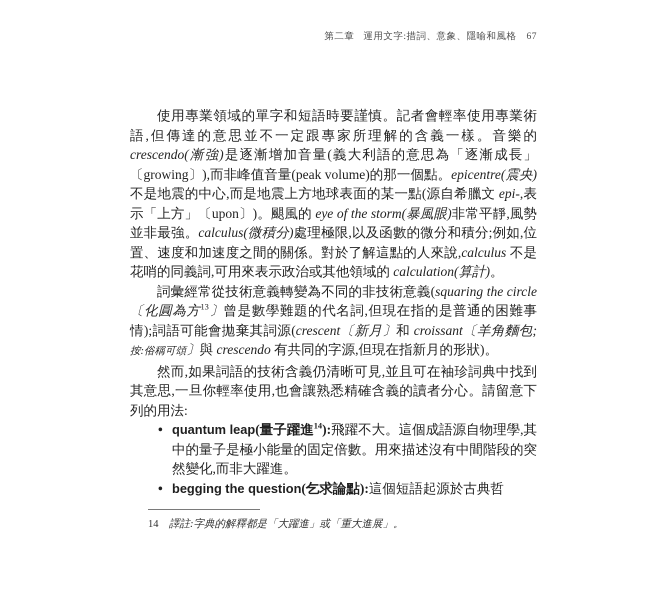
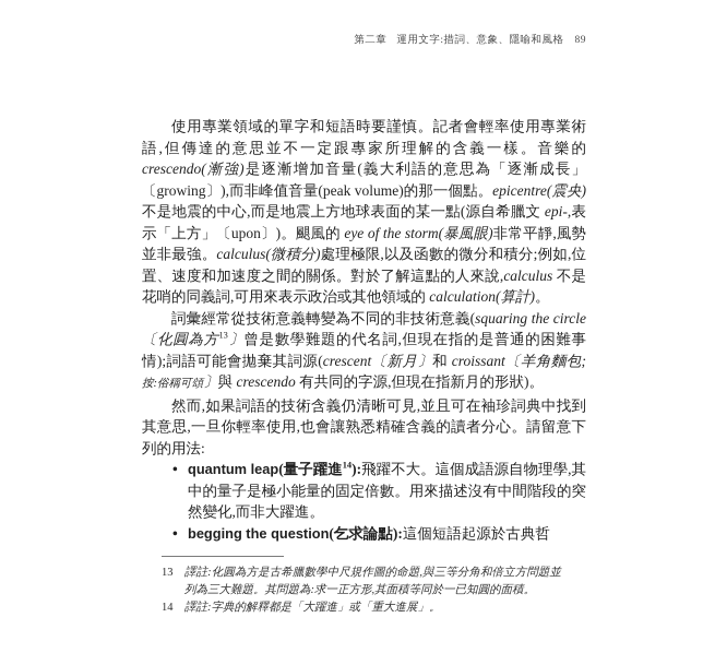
- 第二章 運用文字:措詞、意象、隱喻和風格 67
+ 第二章 運用文字:措詞、意象、隱喻和風格 89
  使用專業領域的單字和短語時要謹慎。記者會輕率使用專業術語,但傳達的意思並不一定跟專家所理解的含義一樣。音樂的 crescendo(漸強)是逐漸增加音量(義大利語的意思為「逐漸成長」〔growing〕),而非峰值音量(peak volume)的那一個點。epicentre(震央)不是地震的中心,而是地震上方地球表面的某一點(源自希臘文 epi-,表示「上方」〔upon〕)。颶風的 eye of the storm(暴風眼)非常平靜,風勢並非最強。calculus(微積分)處理極限,以及函數的微分和積分;例如,位置、速度和加速度之間的關係。對於了解這點的人來說,calculus 不是花哨的同義詞,可用來表示政治或其他領域的 calculation(算計)。
  詞彙經常從技術意義轉變為不同的非技術意義(squaring the circle〔化圓為方13〕曾是數學難題的代名詞,但現在指的是普通的困難事情);詞語可能會拋棄其詞源(crescent〔新月〕和 croissant〔羊角麵包;按:俗稱可頌〕與 crescendo 有共同的字源,但現在指新月的形狀)。
  然而,如果詞語的技術含義仍清晰可見,並且可在袖珍詞典中找到其意思,一旦你輕率使用,也會讓熟悉精確含義的讀者分心。請留意下列的用法:
  •
  quantum leap(量子躍進14):飛躍不大。這個成語源自物理學,其中的量子是極小能量的固定倍數。用來描述沒有中間階段的突然變化,而非大躍進。
  •
  begging the question(乞求論點):這個短語起源於古典哲
+ 13
+ 譯註:化圓為方是古希臘數學中尺規作圖的命題,與三等分角和倍立方問題並列為三大難題。其問題為:求一正方形,其面積等同於一已知圓的面積。
  14
  譯註:字典的解釋都是「大躍進」或「重大進展」。
